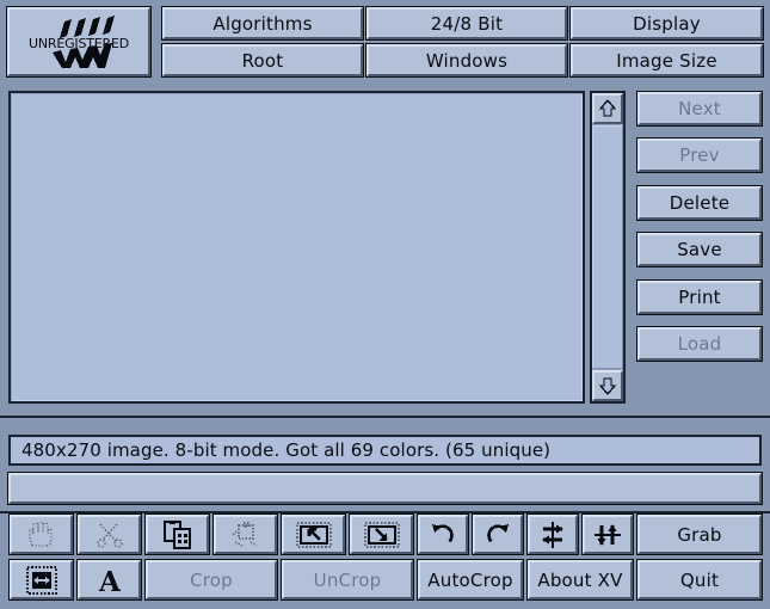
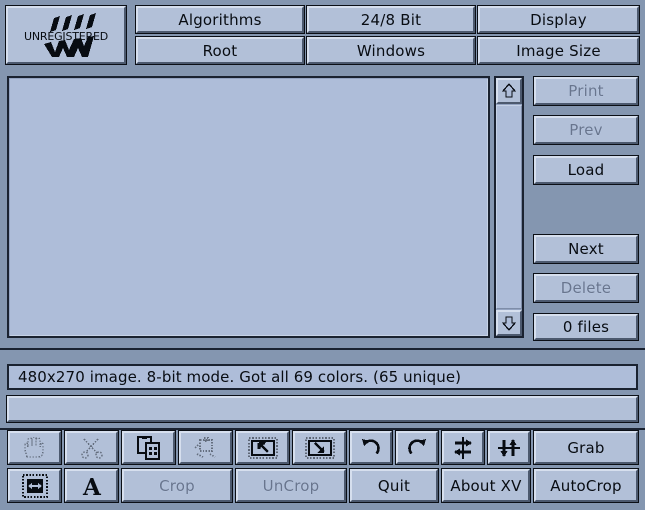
  UNREGISTERED
  Algorithms
  24/8 Bit
  Display
  Root
  Windows
  Image Size
- Next
+ Print
  Prev
- Delete
+ Load
- Save
- Print
+ Next
- Load
+ Delete
+ 0 files
  480x270 image. 8-bit mode. Got all 69 colors. (65 unique)
  Grab
  A
  Crop
  UnCrop
- AutoCrop
+ Quit
  About XV
- Quit
+ AutoCrop
